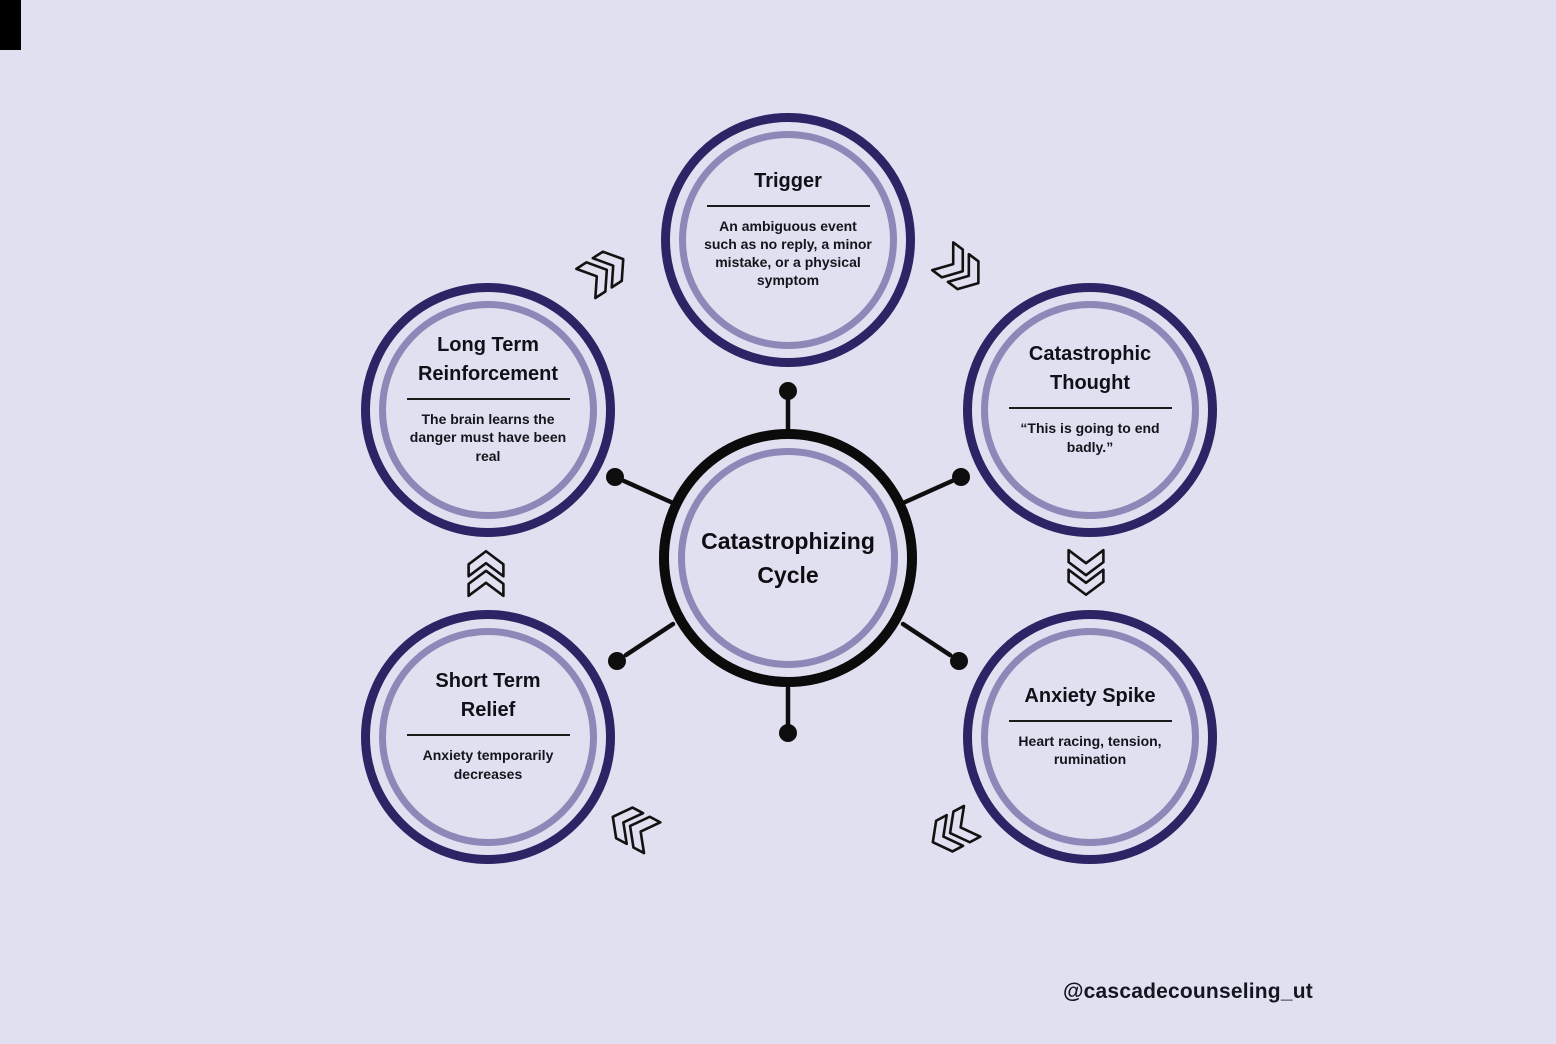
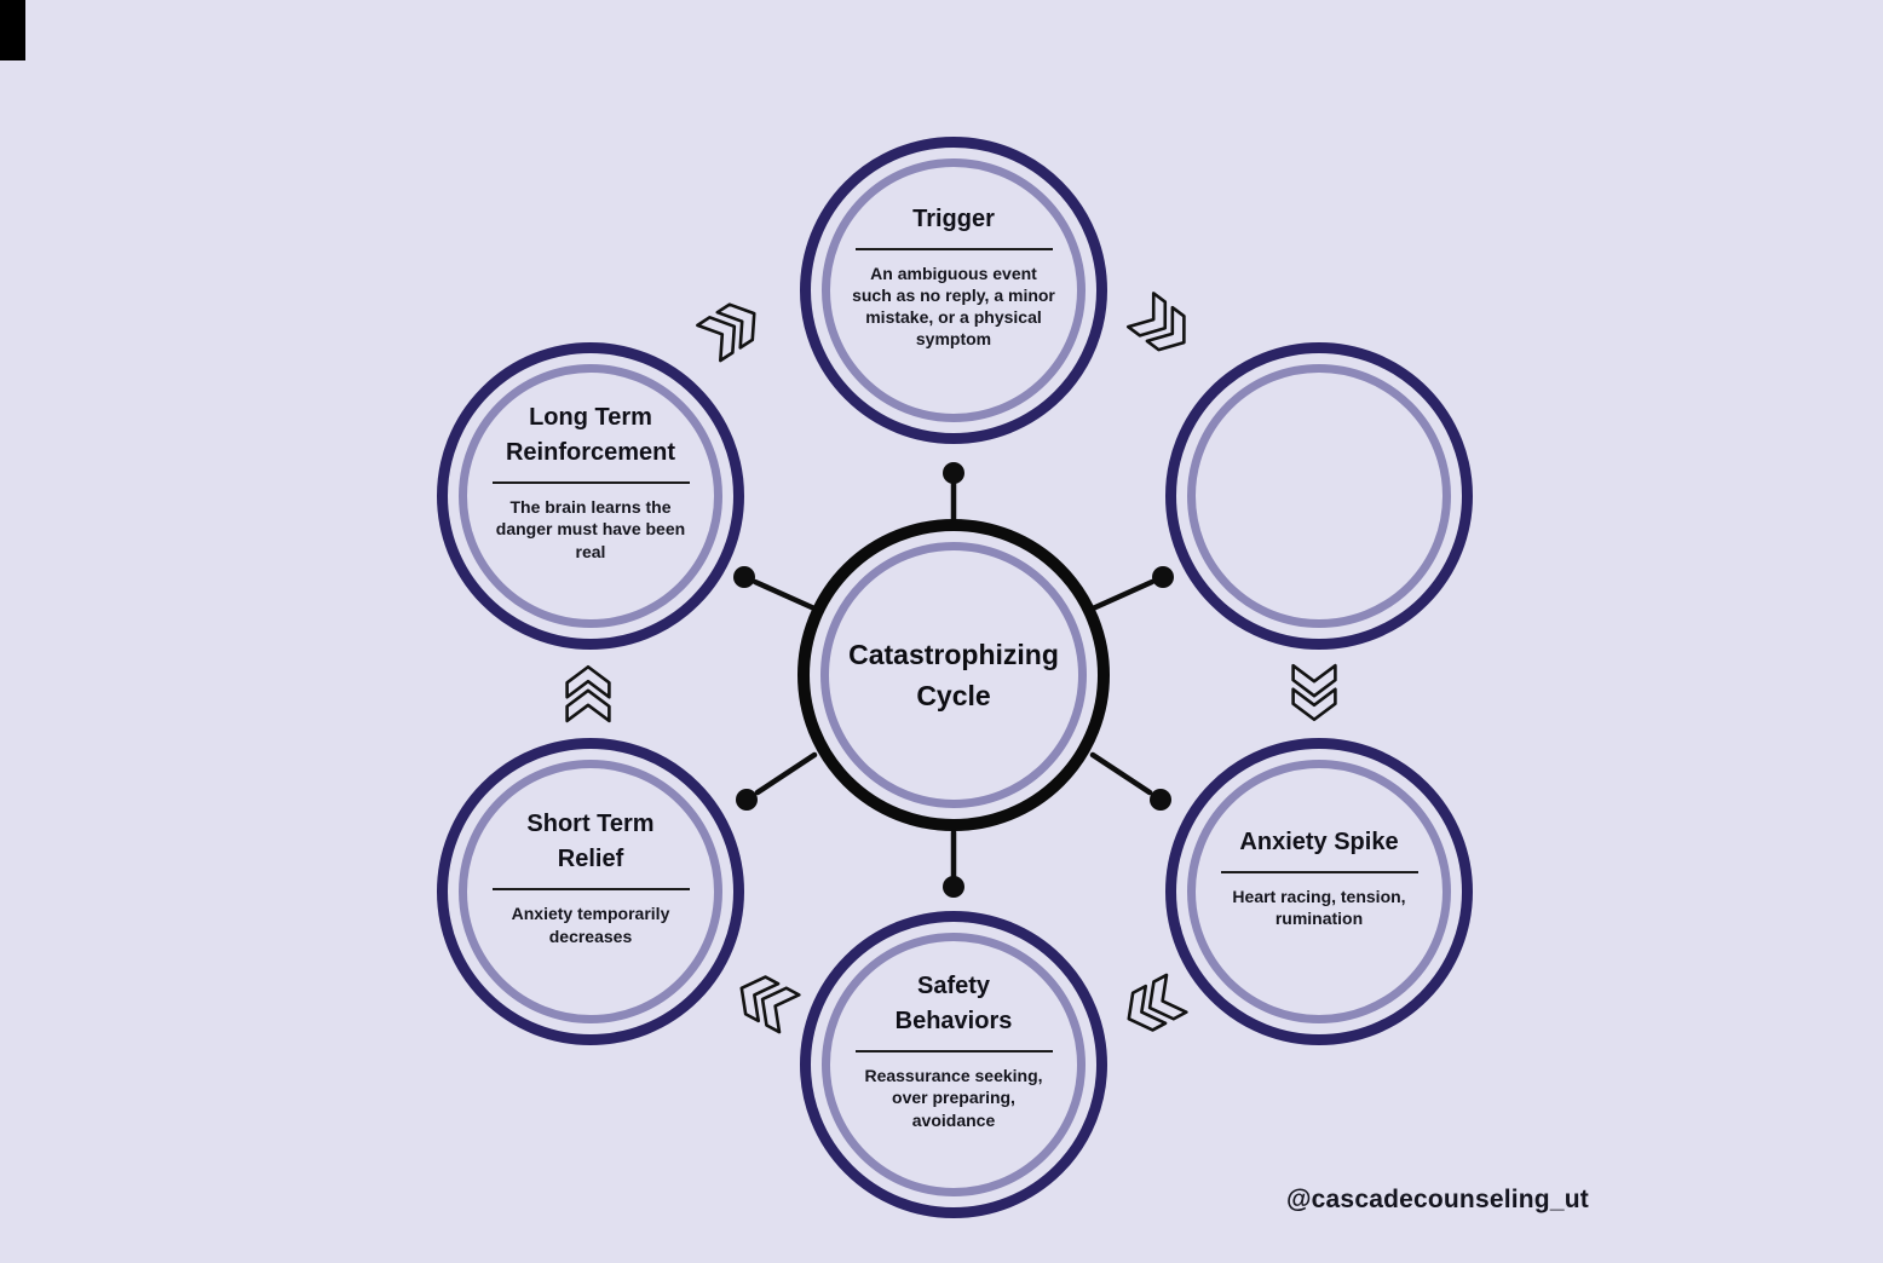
  Catastrophizing Cycle
  Trigger
  An ambiguous event such as no reply, a minor mistake, or a physical symptom
- Catastrophic Thought
- “This is going to end badly.”
  Anxiety Spike
  Heart racing, tension, rumination
+ Safety Behaviors
+ Reassurance seeking, over preparing, avoidance
  Short Term Relief
  Anxiety temporarily decreases
  Long Term Reinforcement
  The brain learns the danger must have been real
  @cascadecounseling_ut
